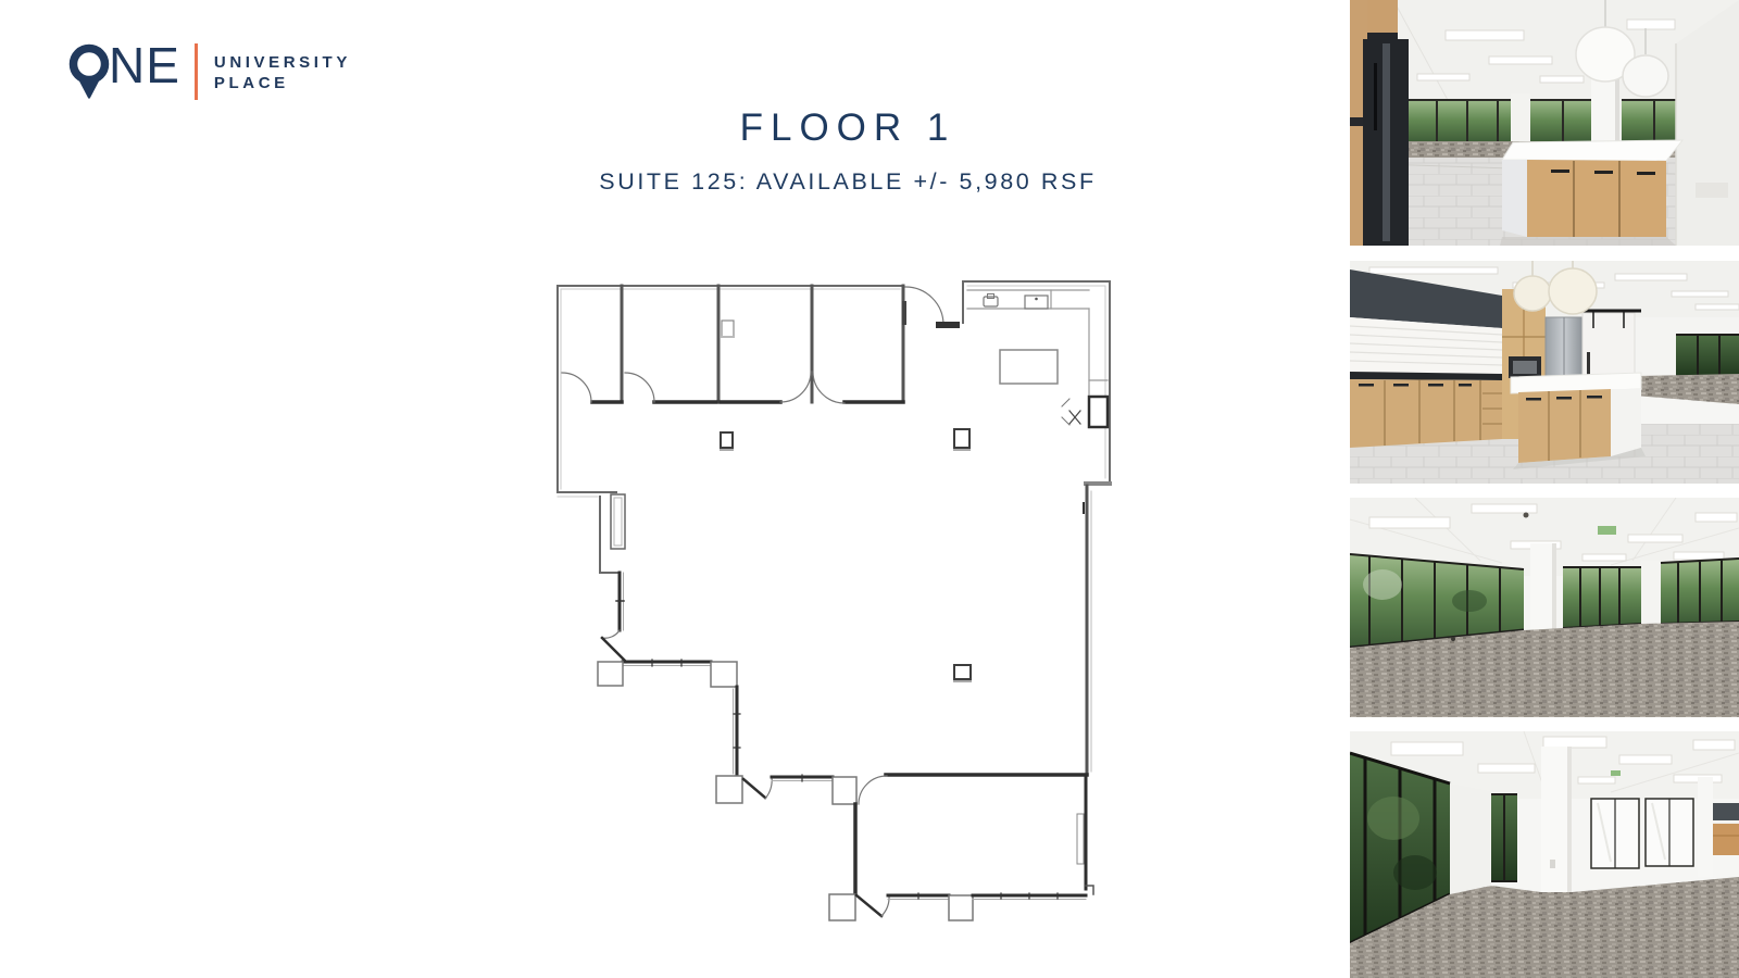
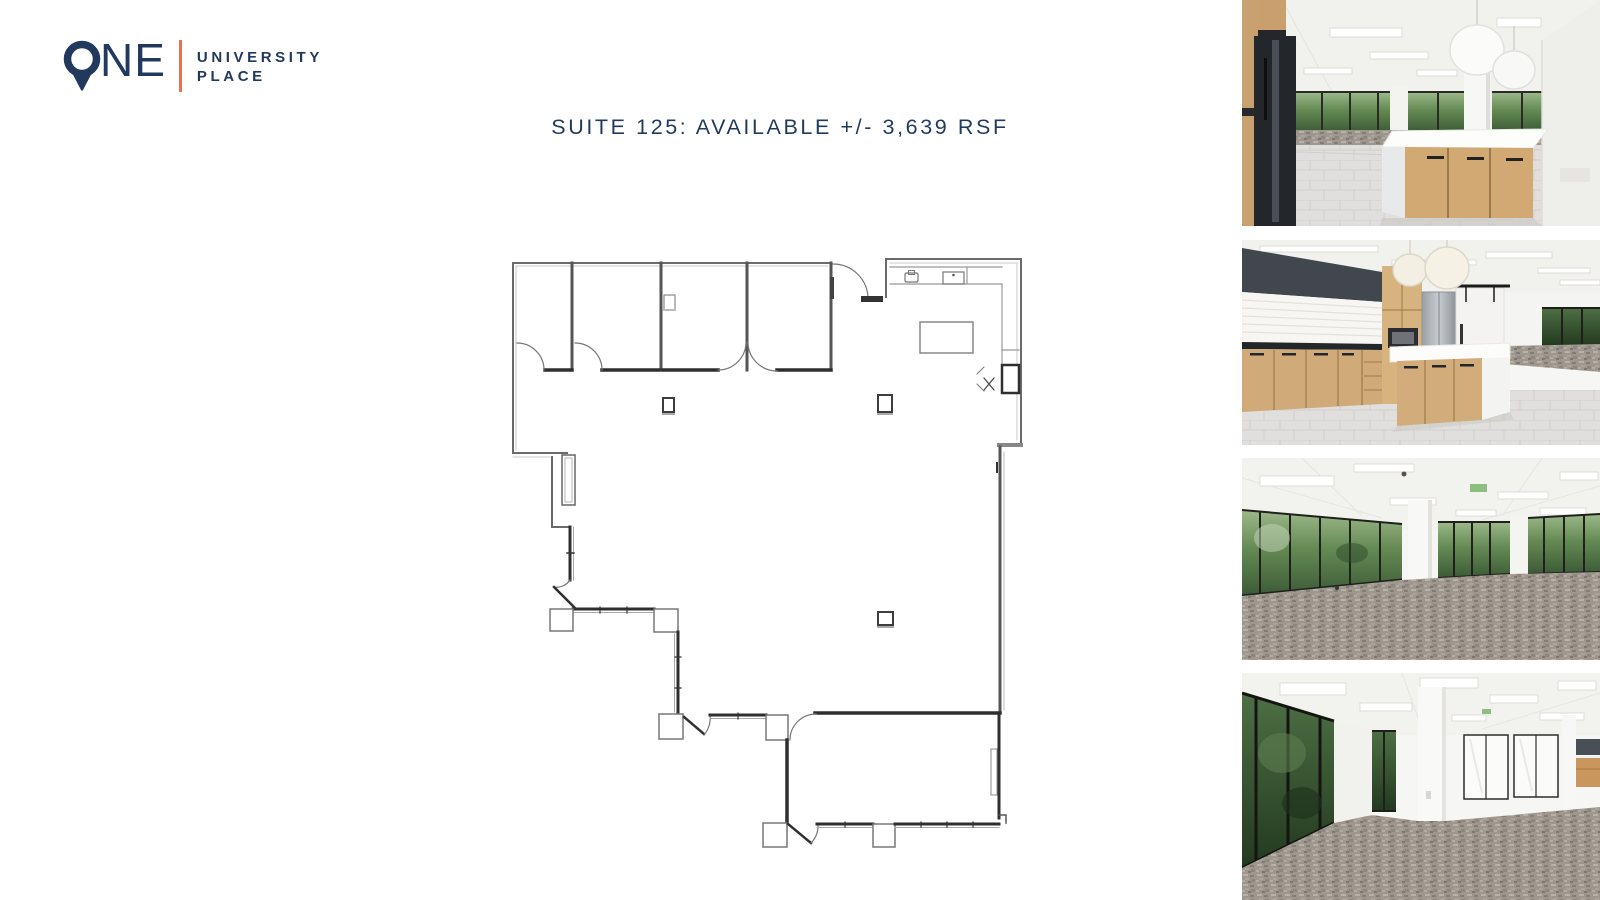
  NE
  UNIVERSITY
  PLACE
- FLOOR 1
- SUITE 125: AVAILABLE +/- 5,980 RSF
+ SUITE 125: AVAILABLE +/- 3,639 RSF
